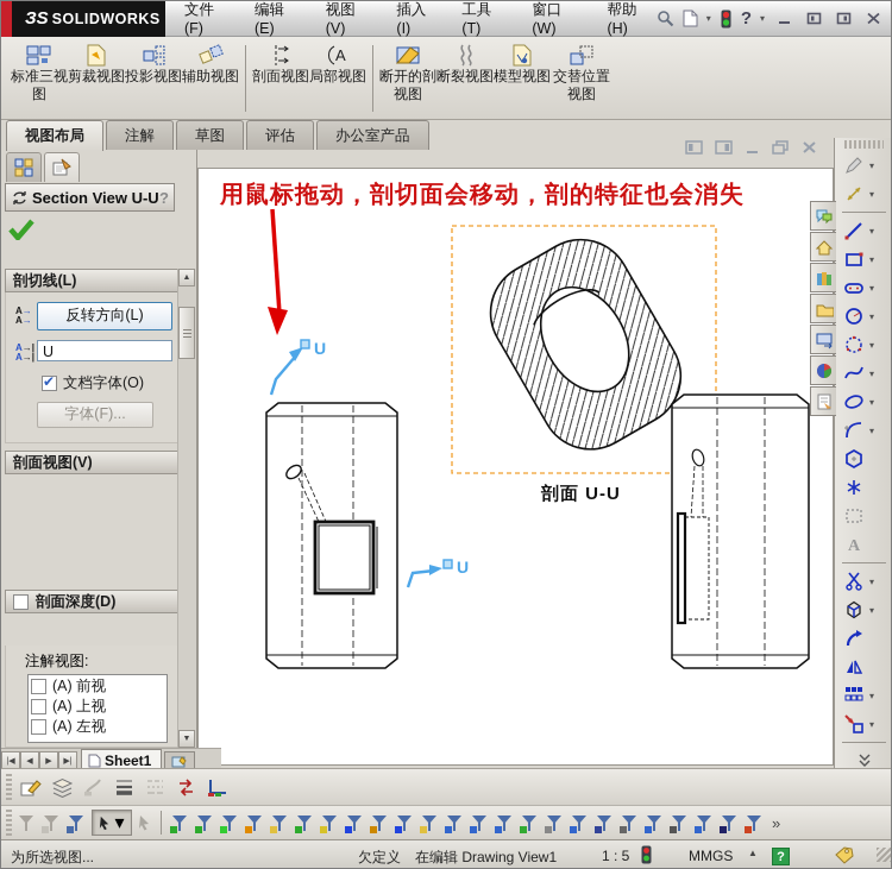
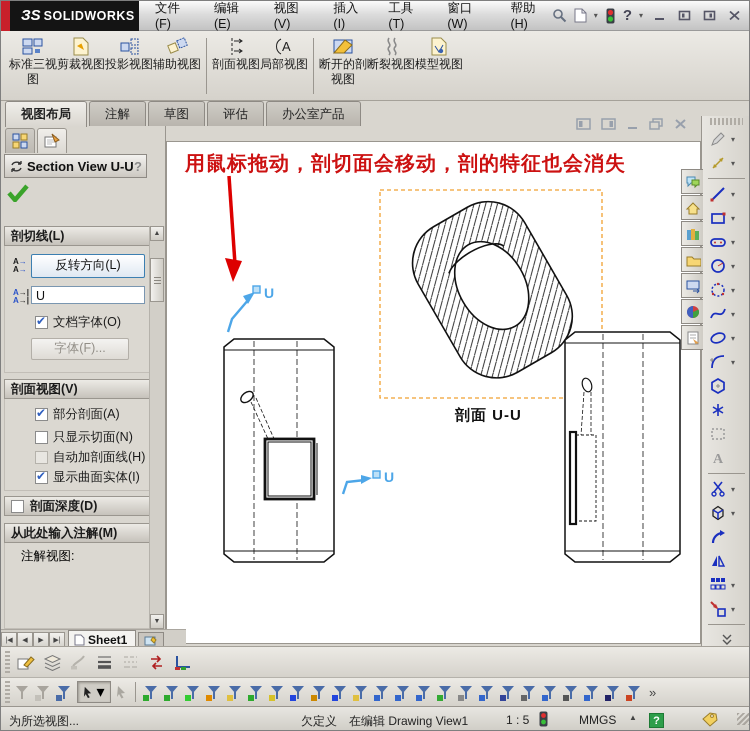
  ЗS
  SOLIDWORKS
  文件(F)
  编辑(E)
  视图(V)
  插入(I)
  工具(T)
  窗口(W)
  帮助(H)
  ▾
  ?
  ▾
  标准三视图
  剪裁视图
  投影视图
  辅助视图
  剖面视图
  A
  局部视图
  断开的剖视图
  断裂视图
  模型视图
- 交替位置视图
  视图布局
  注解
  草图
  评估
  办公室产品
  用鼠标拖动，剖切面会移动，剖的特征也会消失
  剖面 U-U
  U
  U
  Section View U-U
  ?
  剖切线(L)
  A→
  A→
  反转方向(L)
  A→|
  A→|
  U
  文档字体(O)
  字体(F)...
  剖面视图(V)
+ 部分剖面(A)
+ 只显示切面(N)
+ 自动加剖面线(H)
+ 显示曲面实体(I)
  剖面深度(D)
+ 从此处输入注解(M)
  注解视图:
- (A) 前视
- (A) 上视
- (A) 左视
  Sheet1
  ▾
  ▾
  ▾
  ▾
  ▾
  ▾
  ▾
  ▾
  ▾
  ▾
  A
  ▾
  ▾
  ▾
  ▾
  ▾
  »
  为所选视图...
  欠定义
  在编辑 Drawing View1
  1 : 5
  MMGS
  ▲
  ?
